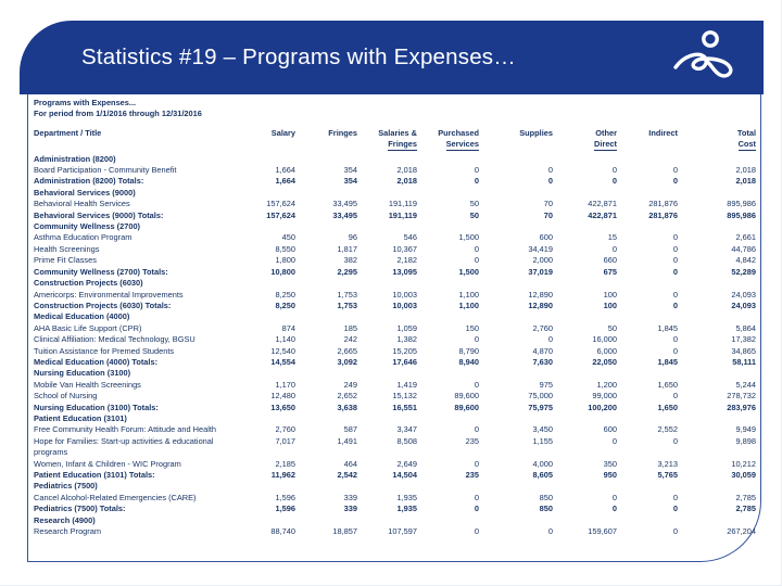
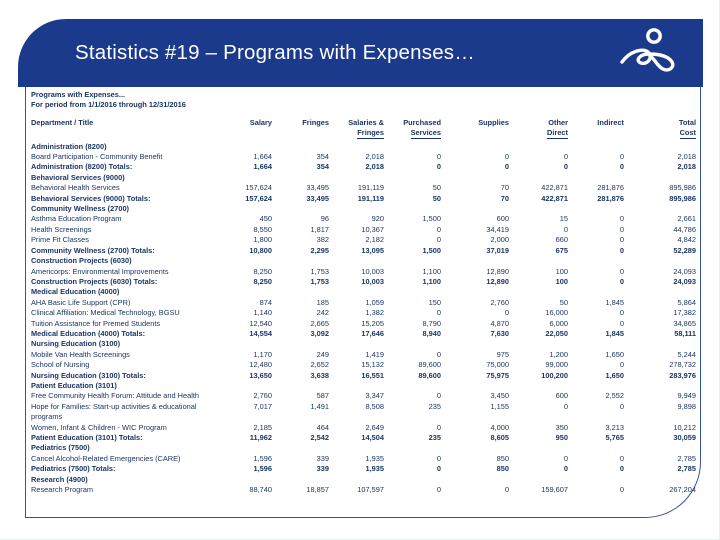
  Statistics #19 – Programs with Expenses…
  Programs with Expenses...
  For period from 1/1/2016 through 12/31/2016
  Department / Title	Salary	Fringes	Salaries &Fringes	PurchasedServices	Supplies	OtherDirect	Indirect	TotalCost
  Administration (8200)
  Board Participation - Community Benefit	1,664	354	2,018	0	0	0	0	2,018
  Administration (8200) Totals:	1,664	354	2,018	0	0	0	0	2,018
  Behavioral Services (9000)
  Behavioral Health Services	157,624	33,495	191,119	50	70	422,871	281,876	895,986
  Behavioral Services (9000) Totals:	157,624	33,495	191,119	50	70	422,871	281,876	895,986
  Community Wellness (2700)
- Asthma Education Program	450	96	546	1,500	600	15	0	2,661
+ Asthma Education Program	450	96	920	1,500	600	15	0	2,661
  Health Screenings	8,550	1,817	10,367	0	34,419	0	0	44,786
  Prime Fit Classes	1,800	382	2,182	0	2,000	660	0	4,842
  Community Wellness (2700) Totals:	10,800	2,295	13,095	1,500	37,019	675	0	52,289
  Construction Projects (6030)
  Americorps: Environmental Improvements	8,250	1,753	10,003	1,100	12,890	100	0	24,093
  Construction Projects (6030) Totals:	8,250	1,753	10,003	1,100	12,890	100	0	24,093
  Medical Education (4000)
  AHA Basic Life Support (CPR)	874	185	1,059	150	2,760	50	1,845	5,864
  Clinical Affiliation: Medical Technology, BGSU	1,140	242	1,382	0	0	16,000	0	17,382
  Tuition Assistance for Premed Students	12,540	2,665	15,205	8,790	4,870	6,000	0	34,865
  Medical Education (4000) Totals:	14,554	3,092	17,646	8,940	7,630	22,050	1,845	58,111
  Nursing Education (3100)
  Mobile Van Health Screenings	1,170	249	1,419	0	975	1,200	1,650	5,244
  School of Nursing	12,480	2,652	15,132	89,600	75,000	99,000	0	278,732
  Nursing Education (3100) Totals:	13,650	3,638	16,551	89,600	75,975	100,200	1,650	283,976
  Patient Education (3101)
  Free Community Health Forum: Attitude and Health	2,760	587	3,347	0	3,450	600	2,552	9,949
  Hope for Families: Start-up activities & educational programs	7,017	1,491	8,508	235	1,155	0	0	9,898
  Women, Infant & Children - WIC Program	2,185	464	2,649	0	4,000	350	3,213	10,212
  Patient Education (3101) Totals:	11,962	2,542	14,504	235	8,605	950	5,765	30,059
  Pediatrics (7500)
  Cancel Alcohol-Related Emergencies (CARE)	1,596	339	1,935	0	850	0	0	2,785
  Pediatrics (7500) Totals:	1,596	339	1,935	0	850	0	0	2,785
  Research (4900)
  Research Program	88,740	18,857	107,597	0	0	159,607	0	267,204
